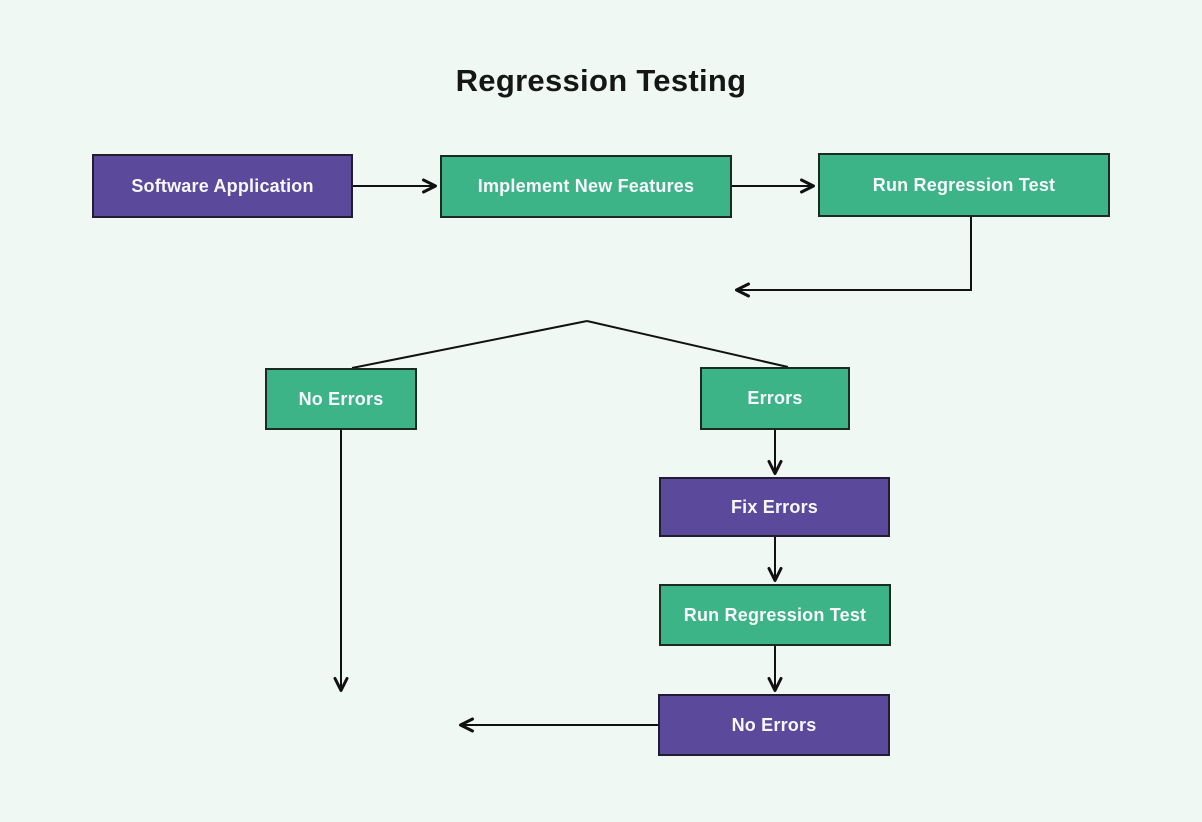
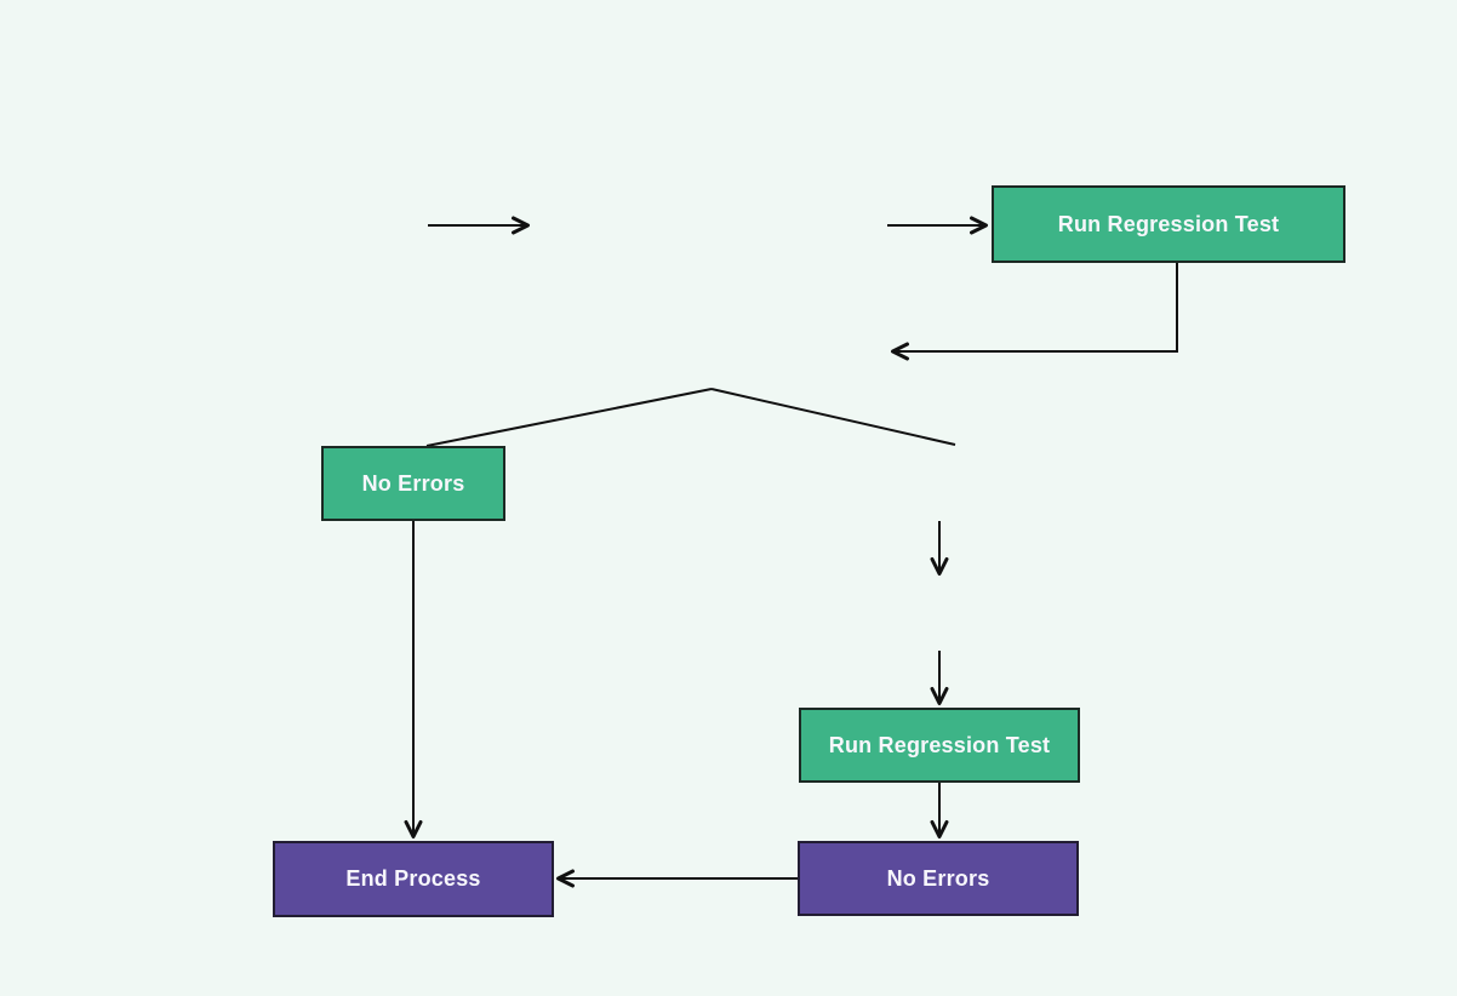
- Regression Testing
- Software Application
- Implement New Features
  Run Regression Test
  No Errors
- Errors
- Fix Errors
  Run Regression Test
  No Errors
+ End Process
